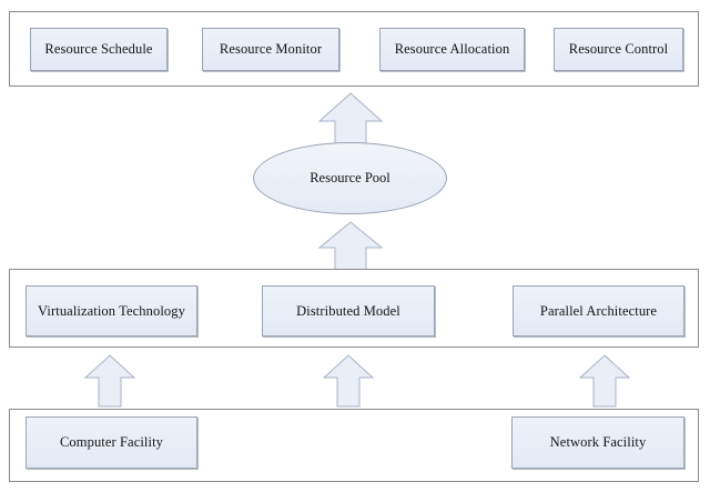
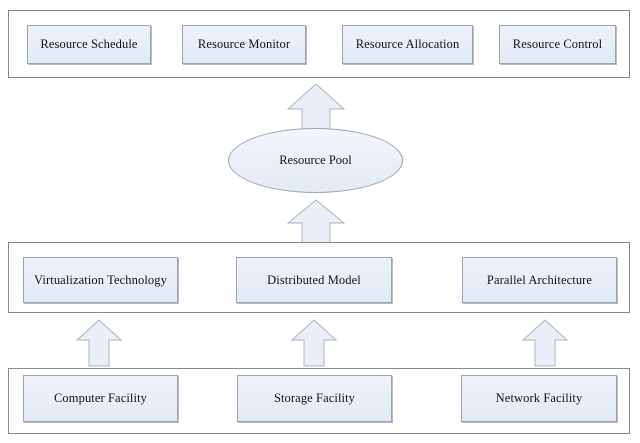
  Resource Schedule
  Resource Monitor
  Resource Allocation
  Resource Control
  Resource Pool
  Virtualization Technology
  Distributed Model
  Parallel Architecture
  Computer Facility
+ Storage Facility
  Network Facility
